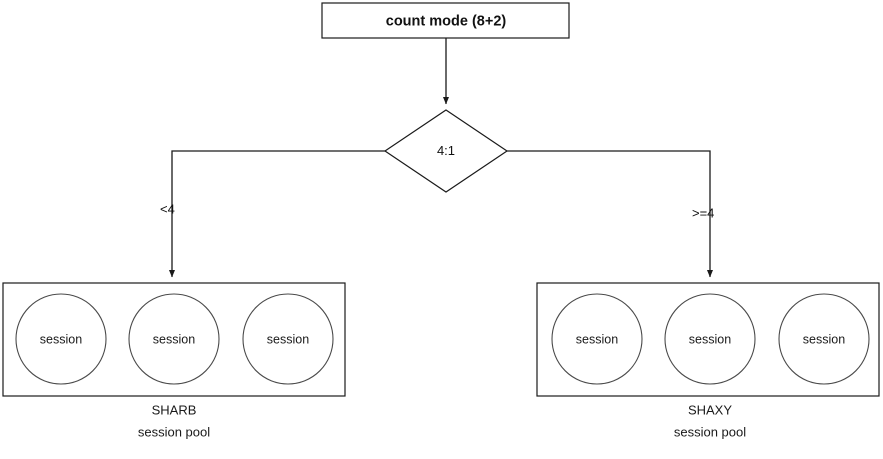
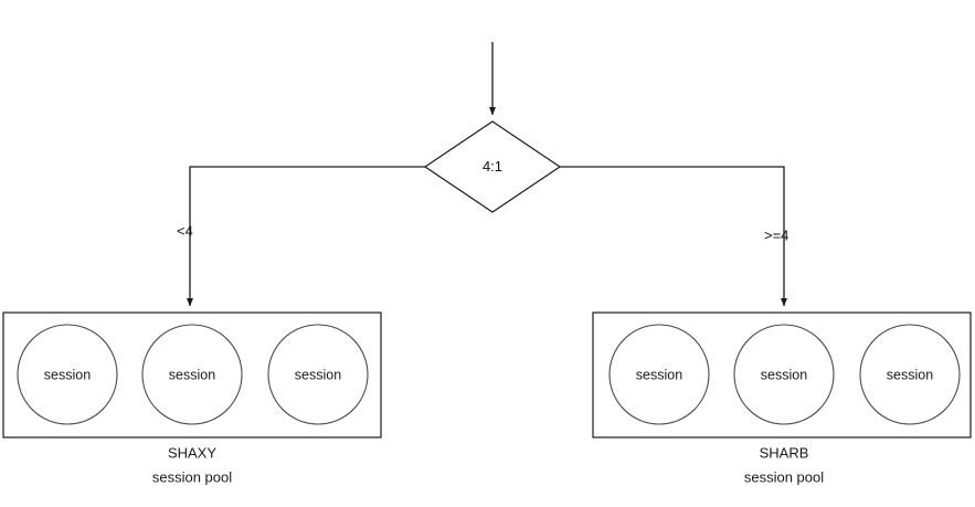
- count mode (8+2)
  4:1
  <4
  >=4
  session
  session
  session
- SHARB
+ SHAXY
  session pool
  session
  session
  session
- SHAXY
+ SHARB
  session pool
